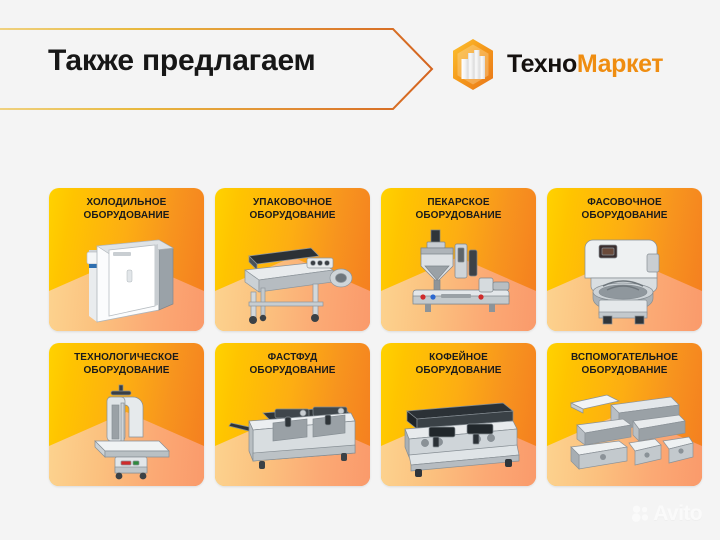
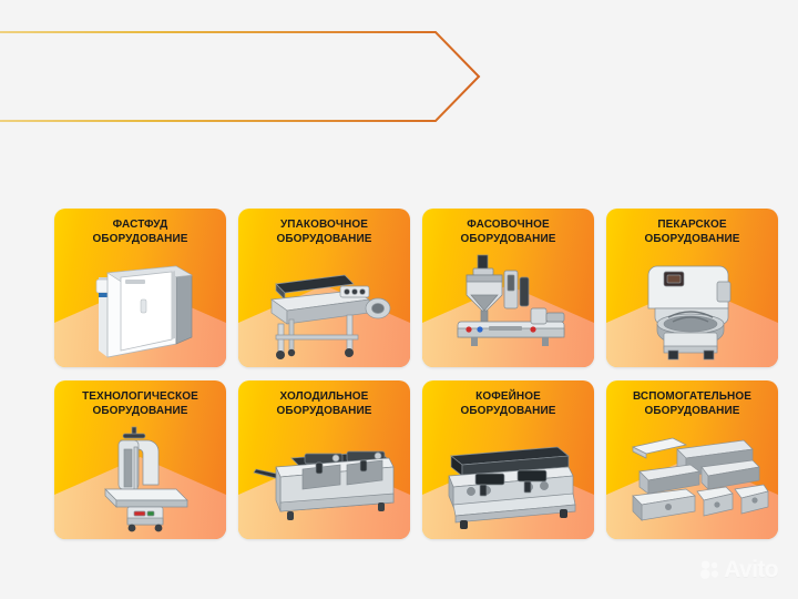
- Также предлагаем
- ТехноМаркет
- ХОЛОДИЛЬНОЕ
+ ФАСТФУД
  ОБОРУДОВАНИЕ
  УПАКОВОЧНОЕ
  ОБОРУДОВАНИЕ
- ПЕКАРСКОЕ
+ ФАСОВОЧНОЕ
  ОБОРУДОВАНИЕ
- ФАСОВОЧНОЕ
+ ПЕКАРСКОЕ
  ОБОРУДОВАНИЕ
  ТЕХНОЛОГИЧЕСКОЕ
  ОБОРУДОВАНИЕ
- ФАСТФУД
+ ХОЛОДИЛЬНОЕ
  ОБОРУДОВАНИЕ
  КОФЕЙНОЕ
  ОБОРУДОВАНИЕ
  ВСПОМОГАТЕЛЬНОЕ
  ОБОРУДОВАНИЕ
